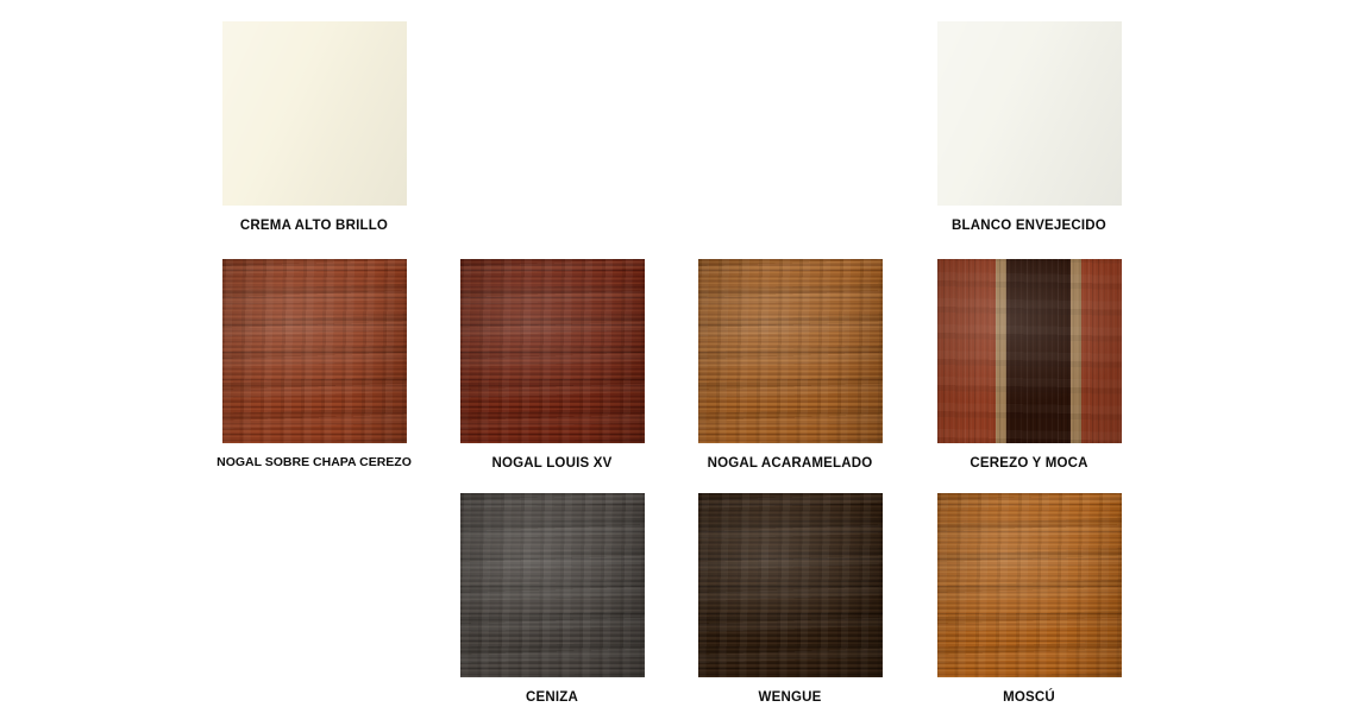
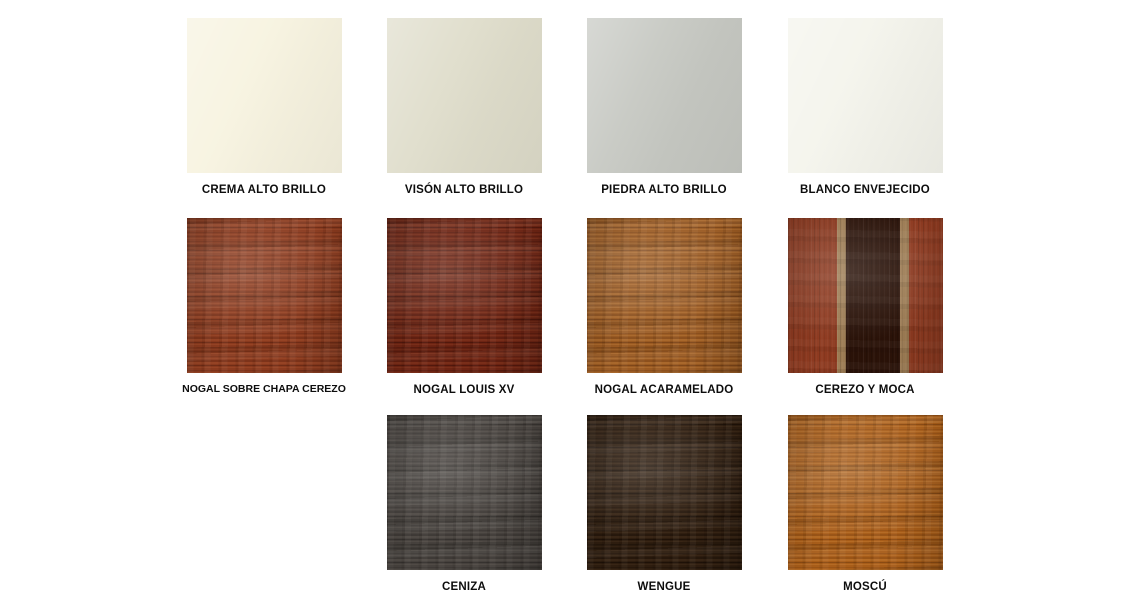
  CREMA ALTO BRILLO
+ VISÓN ALTO BRILLO
+ PIEDRA ALTO BRILLO
  BLANCO ENVEJECIDO
  NOGAL SOBRE CHAPA CEREZO
  NOGAL LOUIS XV
  NOGAL ACARAMELADO
  CEREZO Y MOCA
  CENIZA
  WENGUE
  MOSCÚ
